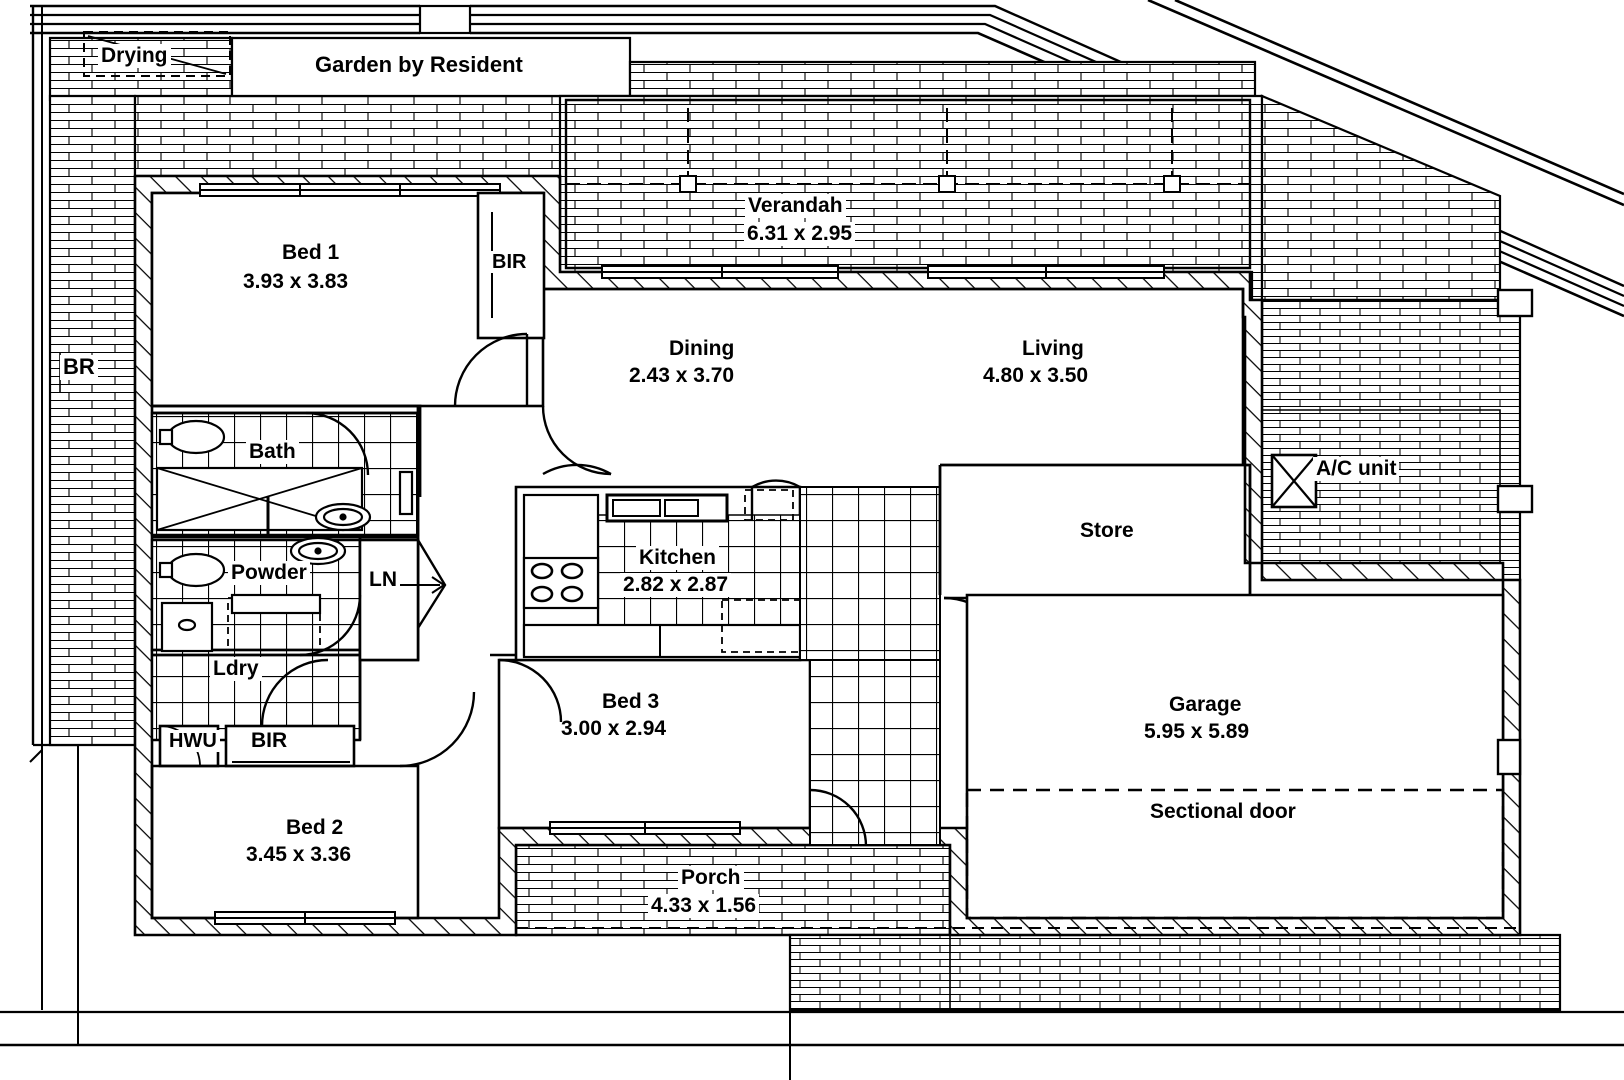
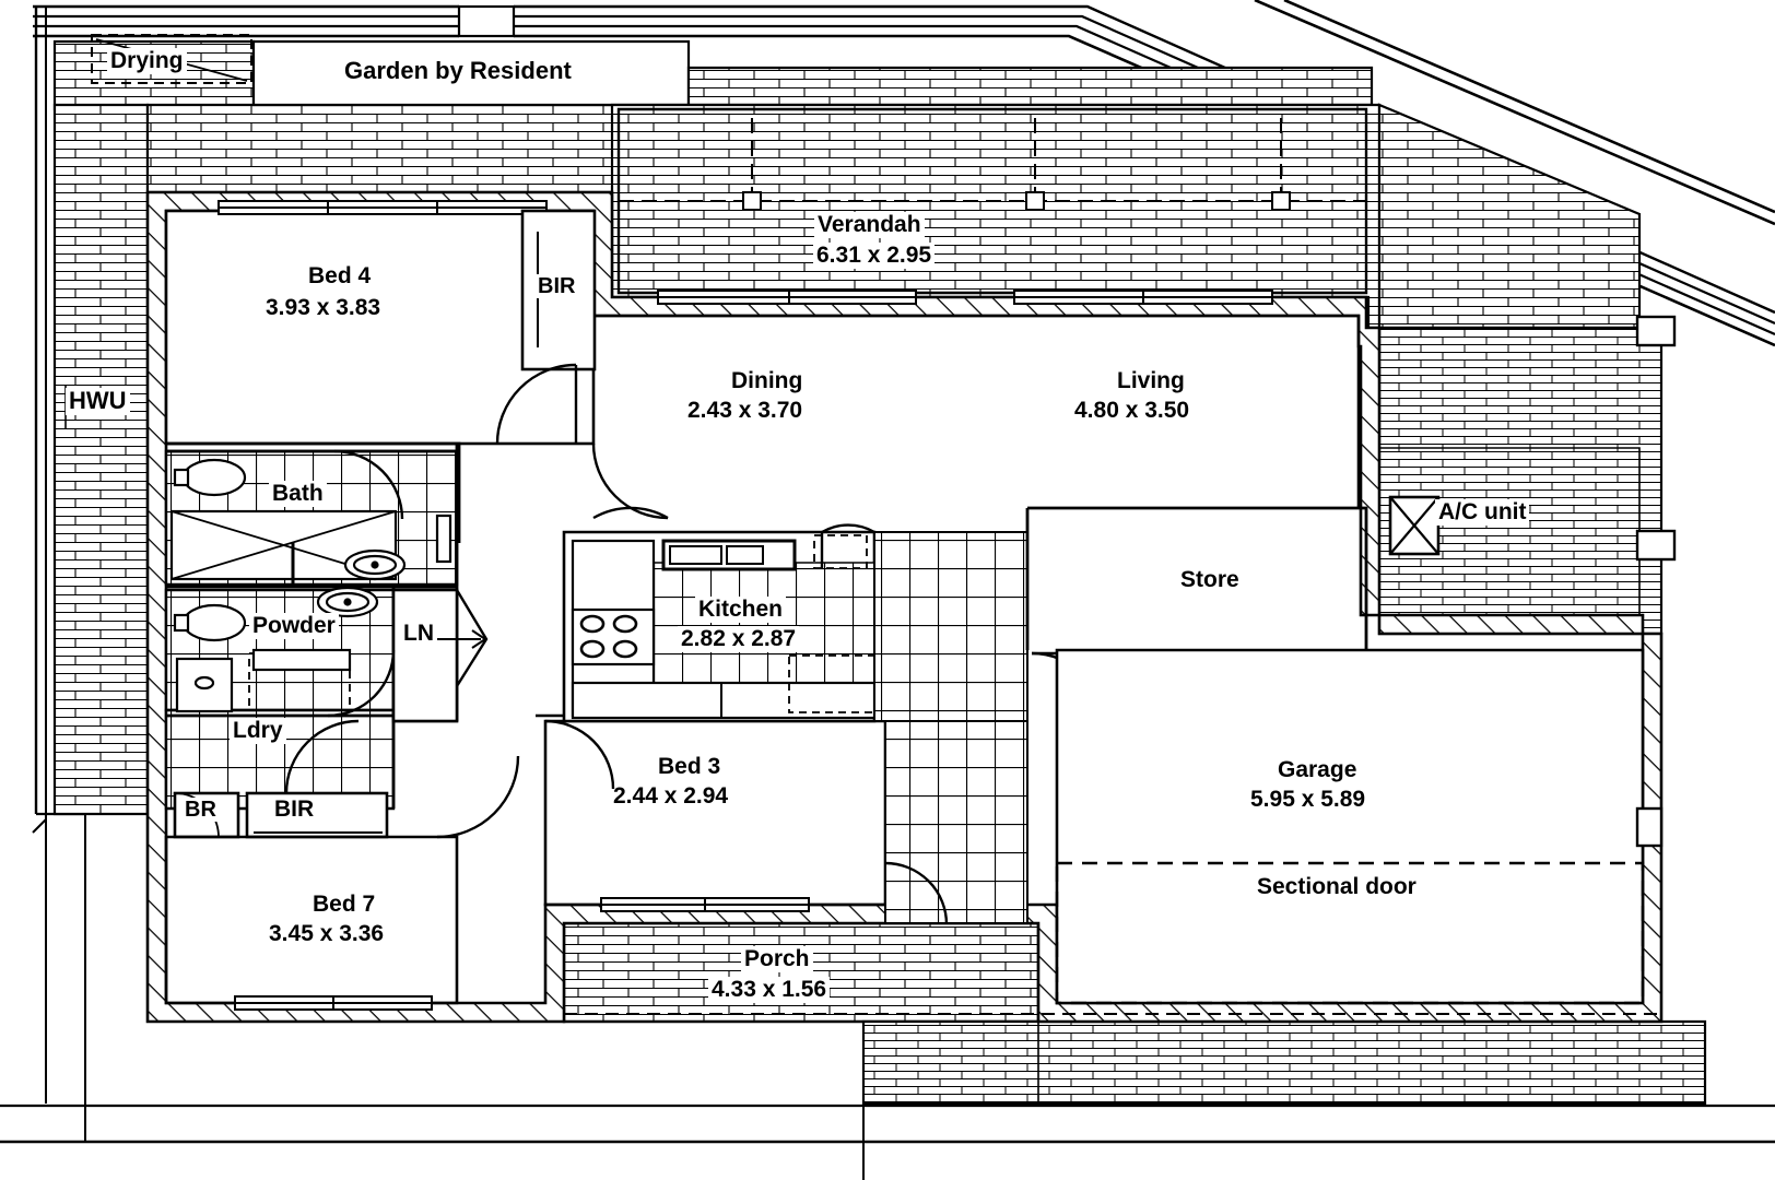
  Drying
  Garden by Resident
- BR
+ HWU
- Bed 1
+ Bed 4
  3.93 x 3.83
  BIR
  Verandah
  6.31 x 2.95
  Dining
  2.43 x 3.70
  Living
  4.80 x 3.50
  A/C unit
  Store
  Bath
  Powder
  LN
  Ldry
- HWU
+ BR
  BIR
  Kitchen
  2.82 x 2.87
  Bed 3
- 3.00 x 2.94
+ 2.44 x 2.94
- Bed 2
+ Bed 7
  3.45 x 3.36
  Porch
  4.33 x 1.56
  Garage
  5.95 x 5.89
  Sectional door
